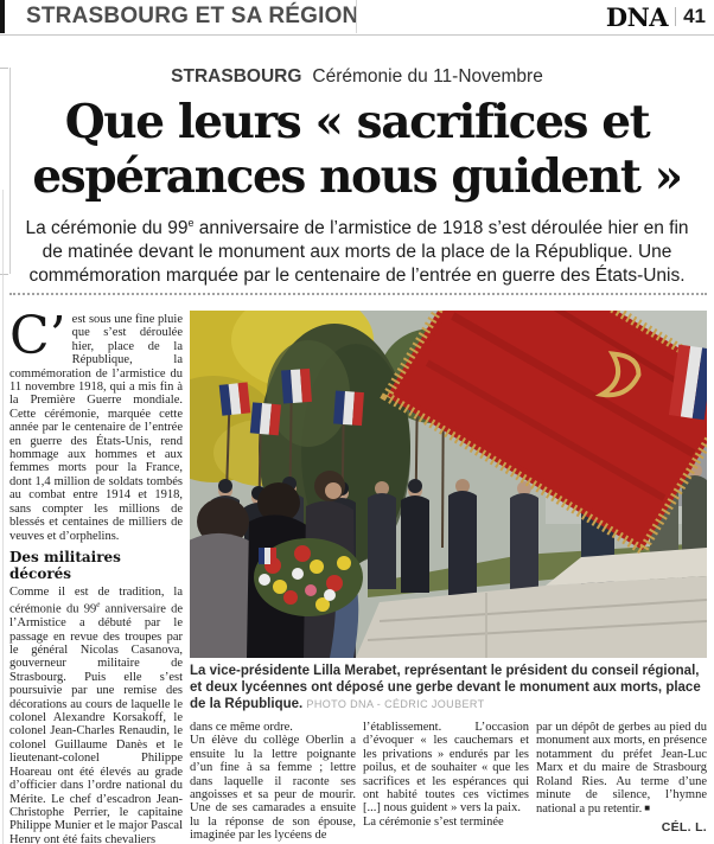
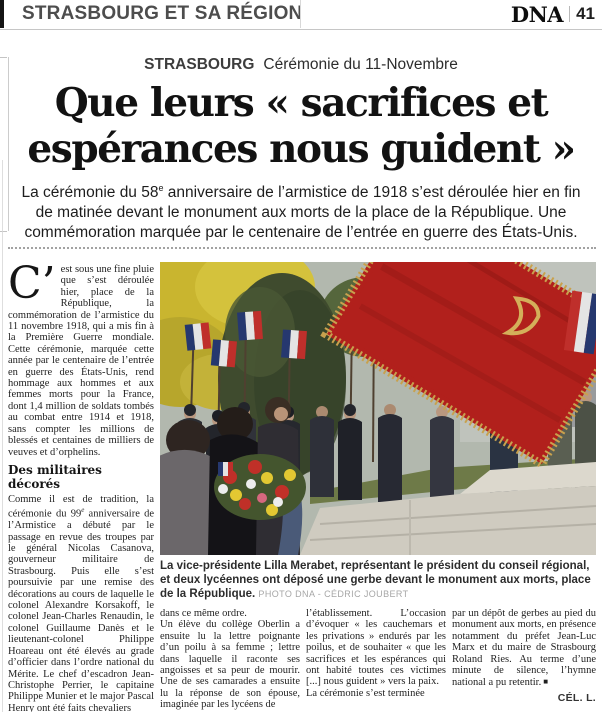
  STRASBOURG ET SA RÉGION
  DNA
  41
  STRASBOURG Cérémonie du 11-Novembre
  Que leurs « sacrifices et espérances nous guident »
- La cérémonie du 99e anniversaire de l’armistice de 1918 s’est déroulée hier en fin de matinée devant le monument aux morts de la place de la République. Une commémoration marquée par le centenaire de l’entrée en guerre des États-Unis.
+ La cérémonie du 58e anniversaire de l’armistice de 1918 s’est déroulée hier en fin de matinée devant le monument aux morts de la place de la République. Une commémoration marquée par le centenaire de l’entrée en guerre des États-Unis.
  C’
  est sous une fine pluie que s’est déroulée hier, place de la République, la commémoration de l’armistice du 11 novembre 1918, qui a mis fin à la Première Guerre mondiale. Cette cérémonie, marquée cette année par le centenaire de l’entrée en guerre des États-Unis, rend hommage aux hommes et aux femmes morts pour la France, dont 1,4 million de soldats tombés au combat entre 1914 et 1918, sans compter les millions de blessés et centaines de milliers de veuves et d’orphelins.
  Des militaires décorés
  Comme il est de tradition, la cérémonie du 99 anniversaire de l’Armistice a débuté par le passage en revue des troupes par le général Nicolas Casanova, gouverneur militaire de Strasbourg. Puis elle s’est poursuivie par une remise des décorations au cours de laquelle le colonel Alexandre Korsakoff, le colonel Jean-Charles Renaudin, le colonel Guillaume Danès et le lieutenant-colonel Philippe Hoareau ont été élevés au grade d’officier dans l’ordre national du Mérite. Le chef d’escadron Jean-Christophe Perrier, le capitaine Philippe Munier et le major Pascal Henry ont été faits chevaliers
  La vice-présidente Lilla Merabet, représentant le président du conseil régional, et deux lycéennes ont déposé une gerbe devant le monument aux morts, place de la République. PHOTO DNA - CÉDRIC JOUBERT
  dans ce même ordre.
- Un élève du collège Oberlin a ensuite lu la lettre poignante d’un fine à sa femme ; lettre dans laquelle il raconte ses angoisses et sa peur de mourir. Une de ses camarades a ensuite lu la réponse de son épouse, imaginée par les lycéens de
+ Un élève du collège Oberlin a ensuite lu la lettre poignante d’un poilu à sa femme ; lettre dans laquelle il raconte ses angoisses et sa peur de mourir. Une de ses camarades a ensuite lu la réponse de son épouse, imaginée par les lycéens de
  l’établissement. L’occasion d’évoquer « les cauchemars et les privations » endurés par les poilus, et de souhaiter « que les sacrifices et les espérances qui ont habité toutes ces victimes [...] nous guident » vers la paix.
  La cérémonie s’est terminée
  par un dépôt de gerbes au pied du monument aux morts, en présence notamment du préfet Jean-Luc Marx et du maire de Strasbourg Roland Ries. Au terme d’une minute de silence, l’hymne national a pu retentir. ■
  CÉL. L.
